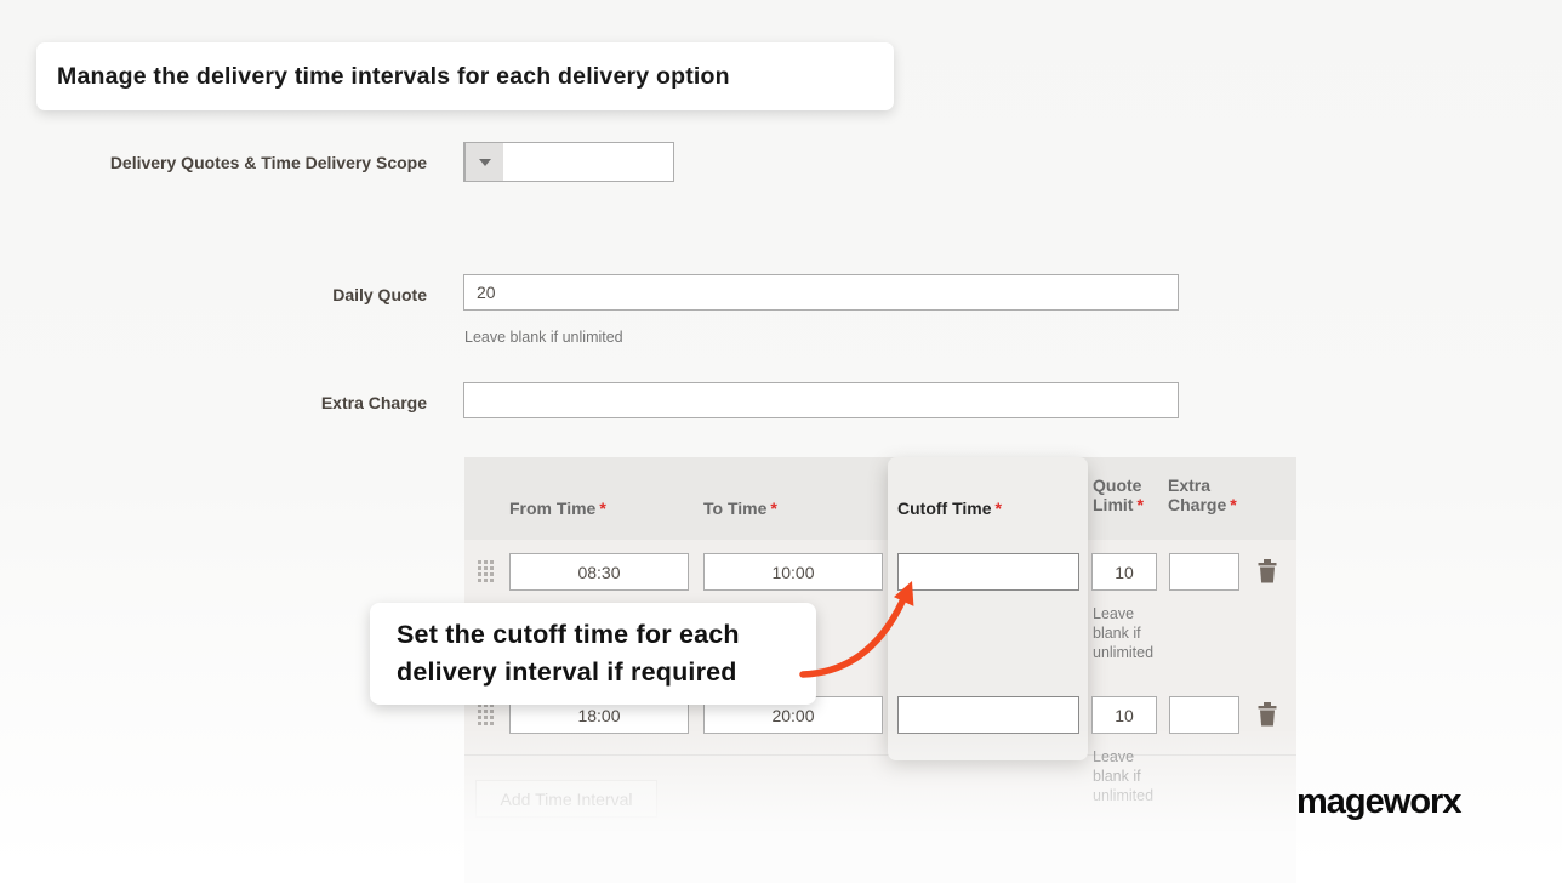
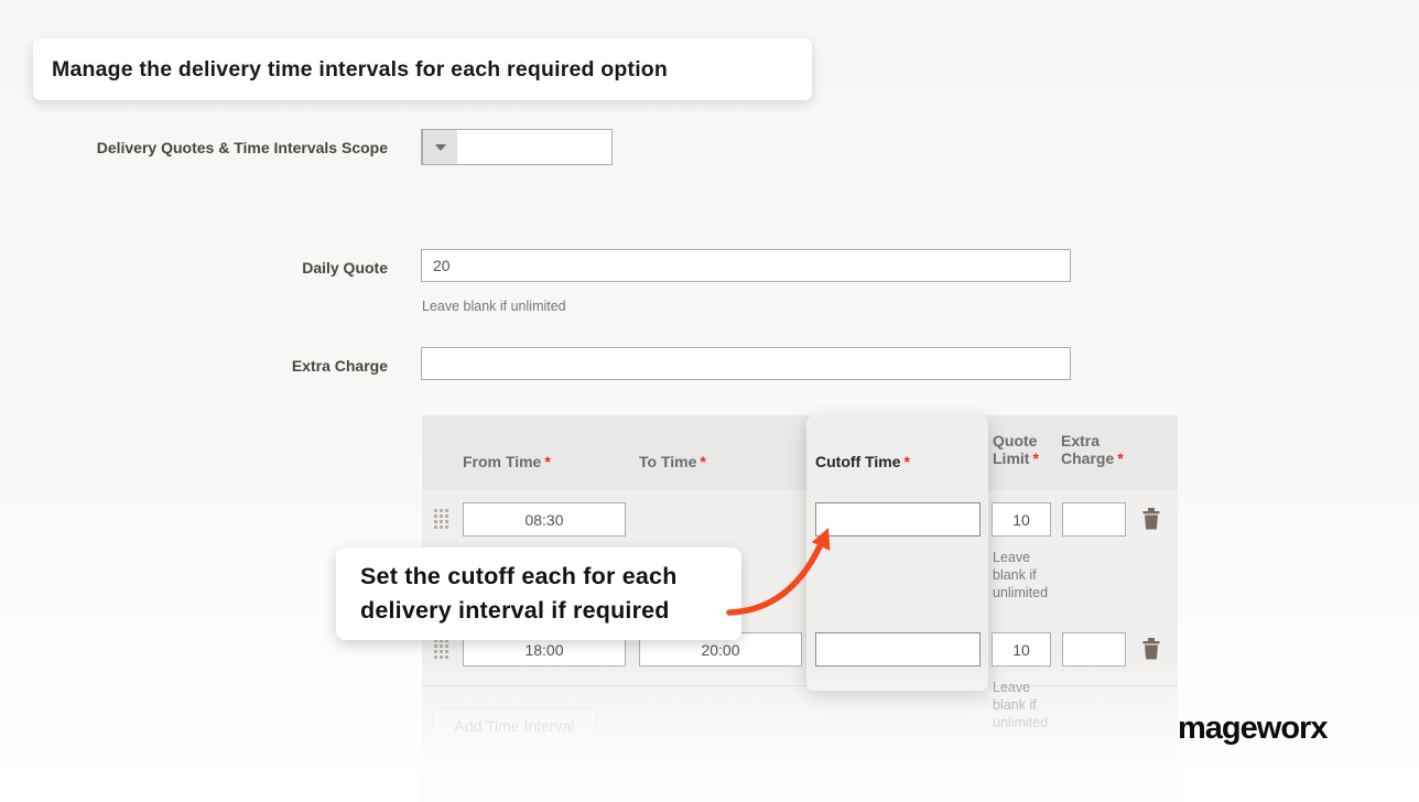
- Manage the delivery time intervals for each delivery option
+ Manage the delivery time intervals for each required option
- Delivery Quotes & Time Delivery Scope
+ Delivery Quotes & Time Intervals Scope
  Daily Quote
  20
  Leave blank if unlimited
  Extra Charge
  From Time *
  To Time *
  Cutoff Time *
  Quote
  Limit *
  Extra
  Charge *
  08:30
- 10:00
  10
  Leave blank if unlimited
  18:00
  20:00
  10
- Set the cutoff time for each
+ Set the cutoff each for each
  delivery interval if required
  mageworx
